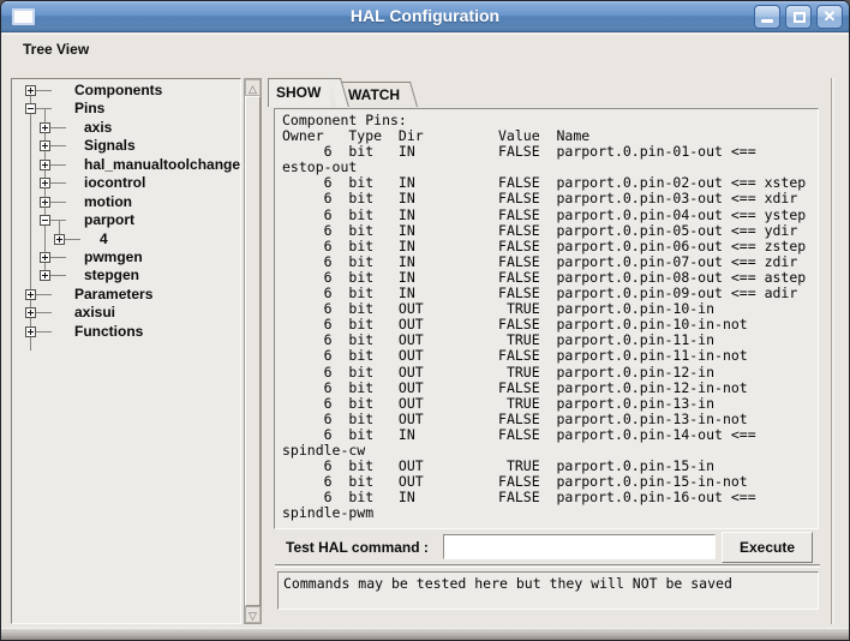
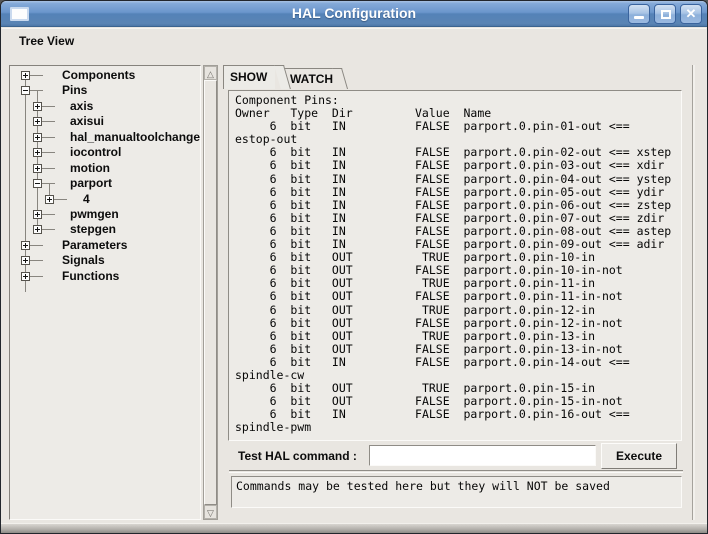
  HAL Configuration
  ✕
  Tree View
  Components
  Pins
  axis
- Signals
+ axisui
  hal_manualtoolchange
  iocontrol
  motion
  parport
  4
  pwmgen
  stepgen
  Parameters
- axisui
+ Signals
  Functions
  △
  ▽
  SHOW
  WATCH
  Component Pins:
  Owner Type Dir Value Name
  6 bit IN FALSE parport.0.pin-01-out <==
  estop-out
  6 bit IN FALSE parport.0.pin-02-out <== xstep
  6 bit IN FALSE parport.0.pin-03-out <== xdir
  6 bit IN FALSE parport.0.pin-04-out <== ystep
  6 bit IN FALSE parport.0.pin-05-out <== ydir
  6 bit IN FALSE parport.0.pin-06-out <== zstep
  6 bit IN FALSE parport.0.pin-07-out <== zdir
  6 bit IN FALSE parport.0.pin-08-out <== astep
  6 bit IN FALSE parport.0.pin-09-out <== adir
  6 bit OUT TRUE parport.0.pin-10-in
  6 bit OUT FALSE parport.0.pin-10-in-not
  6 bit OUT TRUE parport.0.pin-11-in
  6 bit OUT FALSE parport.0.pin-11-in-not
  6 bit OUT TRUE parport.0.pin-12-in
  6 bit OUT FALSE parport.0.pin-12-in-not
  6 bit OUT TRUE parport.0.pin-13-in
  6 bit OUT FALSE parport.0.pin-13-in-not
  6 bit IN FALSE parport.0.pin-14-out <==
  spindle-cw
  6 bit OUT TRUE parport.0.pin-15-in
  6 bit OUT FALSE parport.0.pin-15-in-not
  6 bit IN FALSE parport.0.pin-16-out <==
  spindle-pwm
  Test HAL command :
  Execute
  Commands may be tested here but they will NOT be saved
